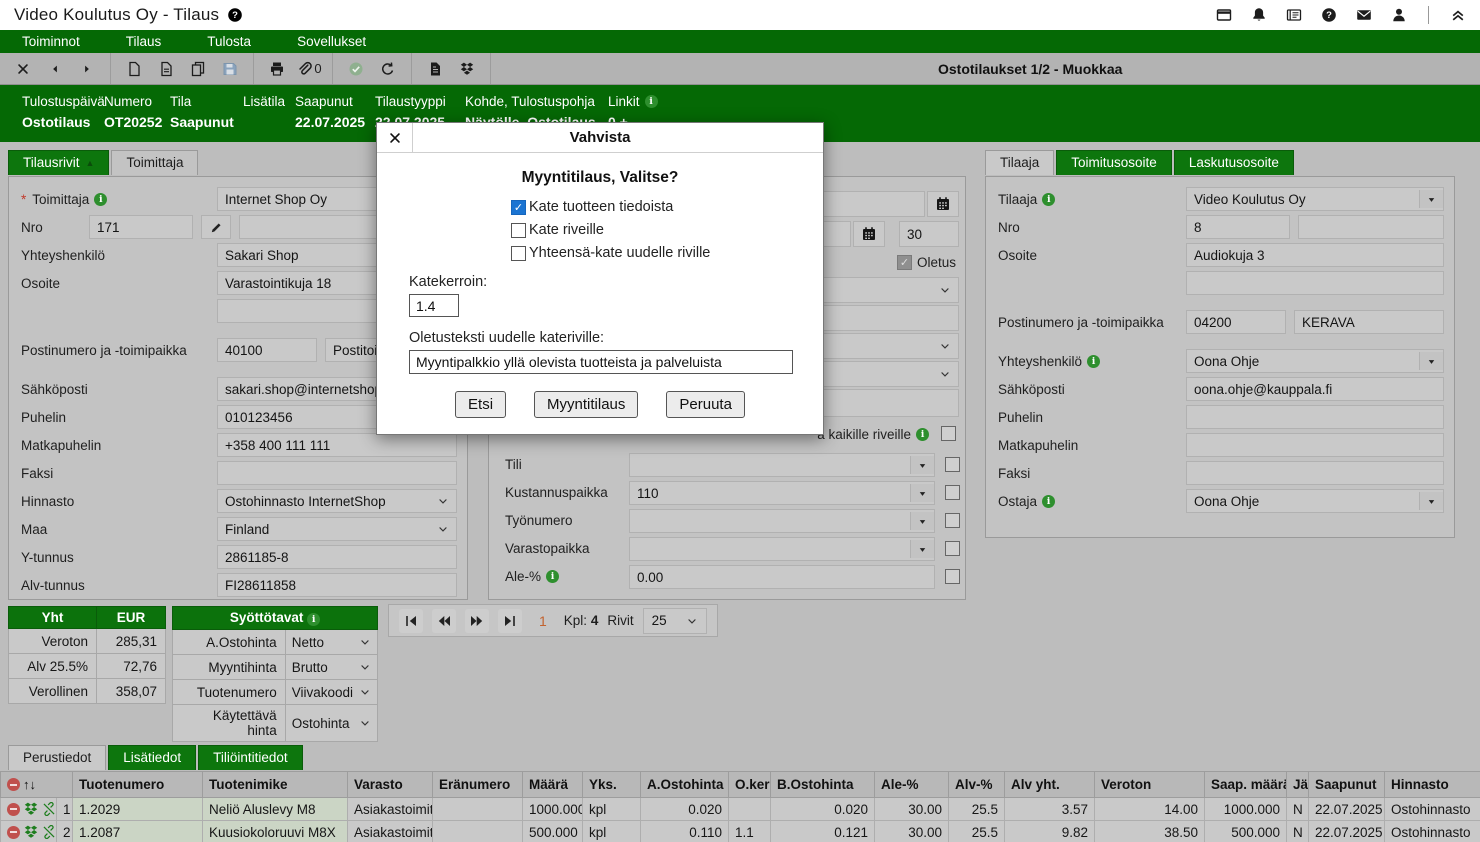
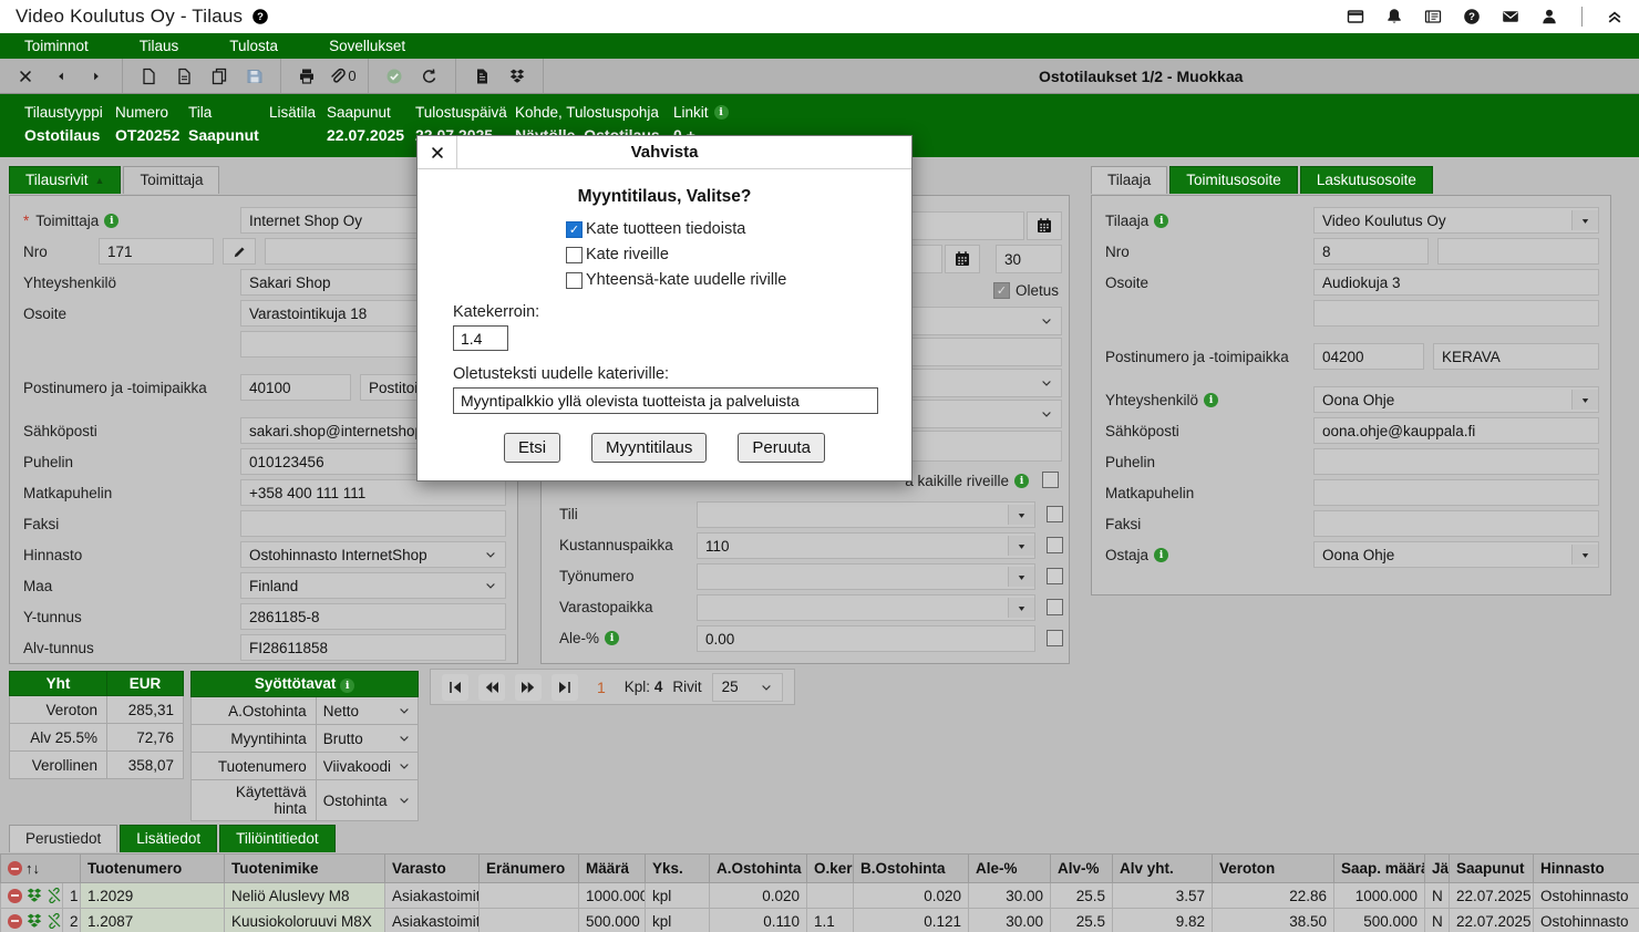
  Video Koulutus Oy - Tilaus
  ?
  ?
  Toiminnot
  Tilaus
  Tulosta
  Sovellukset
  0
  Ostotilaukset 1/2 - Muokkaa
- Tulostuspäivä
+ Tilaustyyppi
  Ostotilaus
  Numero
  OT20252
  Tila
  Saapunut
  Lisätila
  Saapunut
  22.07.2025
- Tilaustyyppi
+ Tulostuspäivä
  Kohde, Tulostuspohja
  Linkit
  i
  Tilausrivit
  ▲
  Toimittaja
  *
  Toimittaja
  i
  Internet Shop Oy
  Nro
  171
  Yhteyshenkilö
  Sakari Shop
  Osoite
  Varastointikuja 18
  Postinumero ja -toimipaikka
  40100
  Sähköposti
  sakari.shop@internetsho
  Puhelin
  010123456
  Matkapuhelin
  +358 400 111 111
  Faksi
  Hinnasto
  Ostohinnasto InternetShop
  Maa
  Finland
  Y-tunnus
  2861185-8
  Alv-tunnus
  FI28611858
  30
  ✓
  Oletus
  kaikille riveille
  i
  ✓
  Tili
  ✓
  Kustannuspaikka
  110
  ✓
  Työnumero
  ✓
  Varastopaikka
  ✓
  Ale-%
  i
  0.00
  ✓
  Tilaaja
  Toimitusosoite
  Laskutusosoite
  Tilaaja
  i
  Video Koulutus Oy
  Nro
  8
  Osoite
  Audiokuja 3
  Postinumero ja -toimipaikka
  04200
  KERAVA
  Yhteyshenkilö
  i
  Oona Ohje
  Sähköposti
  oona.ohje@kauppala.fi
  Puhelin
  Matkapuhelin
  Faksi
  Ostaja
  i
  Oona Ohje
  Yht	EUR
  Veroton	285,31
  Alv 25.5%	72,76
  Verollinen	358,07
  Syöttötavat i
  A.Ostohinta	Netto
  Myyntihinta	Brutto
  Tuotenumero	Viivakoodi
  Käytettävä hinta	Ostohinta
  1
  Kpl: 4
  Rivit
  25
  Perustiedot
  Lisätiedot
  Tiliöintitiedot
  ↑↓	Tuotenumero	Tuotenimike	Varasto	Eränumero	Määrä	Yks.	A.Ostohinta	O.ker	B.Ostohinta	Ale-%	Alv-%	Alv yht.	Veroton	Saap. määr	Jä	Saapunut	Hinnasto
- 	1	1.2029	Neliö Aluslevy M8	Asiakastoimit		1000.000	kpl	0.020		0.020	30.00	25.5	3.57	14.00	1000.000	N	22.07.2025	Ostohinnasto
+ 	1	1.2029	Neliö Aluslevy M8	Asiakastoimit		1000.000	kpl	0.020		0.020	30.00	25.5	3.57	22.86	1000.000	N	22.07.2025	Ostohinnasto
  	2	1.2087	Kuusiokoloruuvi M8X	Asiakastoimit		500.000	kpl	0.110	1.1	0.121	30.00	25.5	9.82	38.50	500.000	N	22.07.2025	Ostohinnasto
  Vahvista
  Myyntitilaus, Valitse?
  ✓
  Kate tuotteen tiedoista
  Kate riveille
  Yhteensä-kate uudelle riville
  Katekerroin:
  1.4
  Oletusteksti uudelle kateriville:
  Myyntipalkkio yllä olevista tuotteista ja palveluista
  Etsi
  Myyntitilaus
  Peruuta
